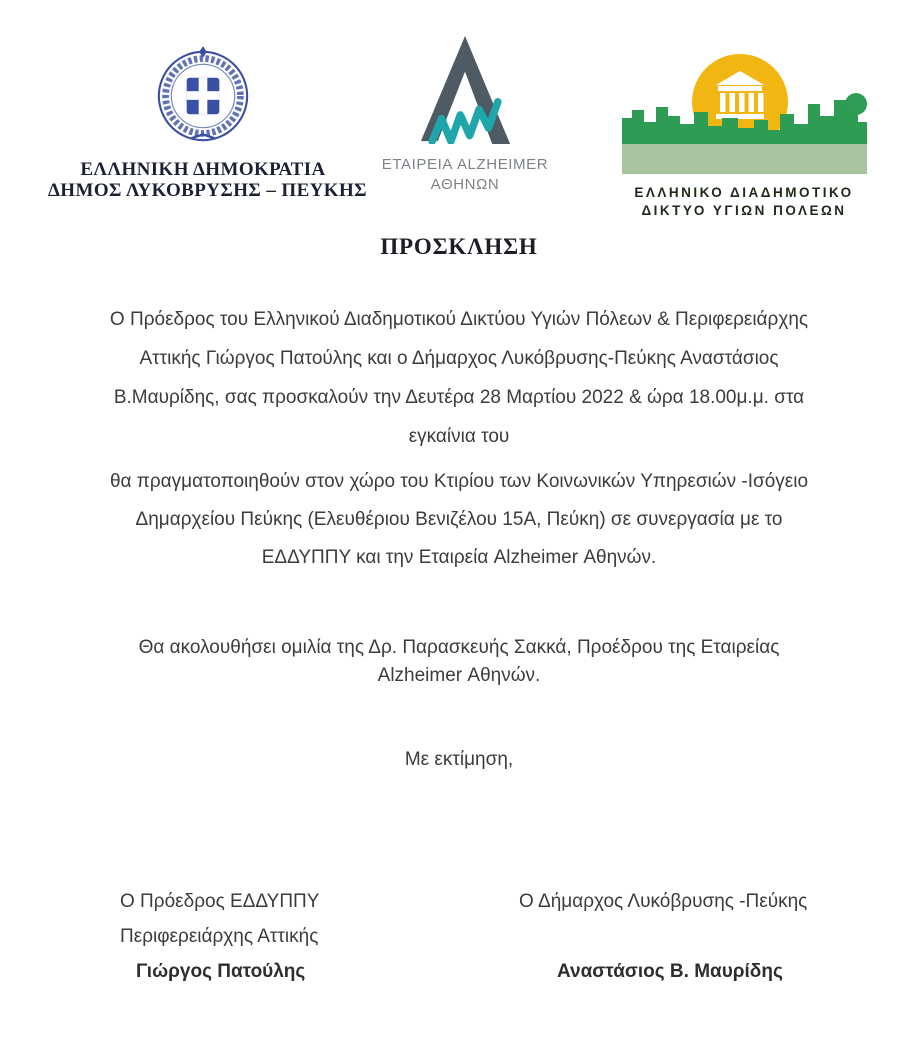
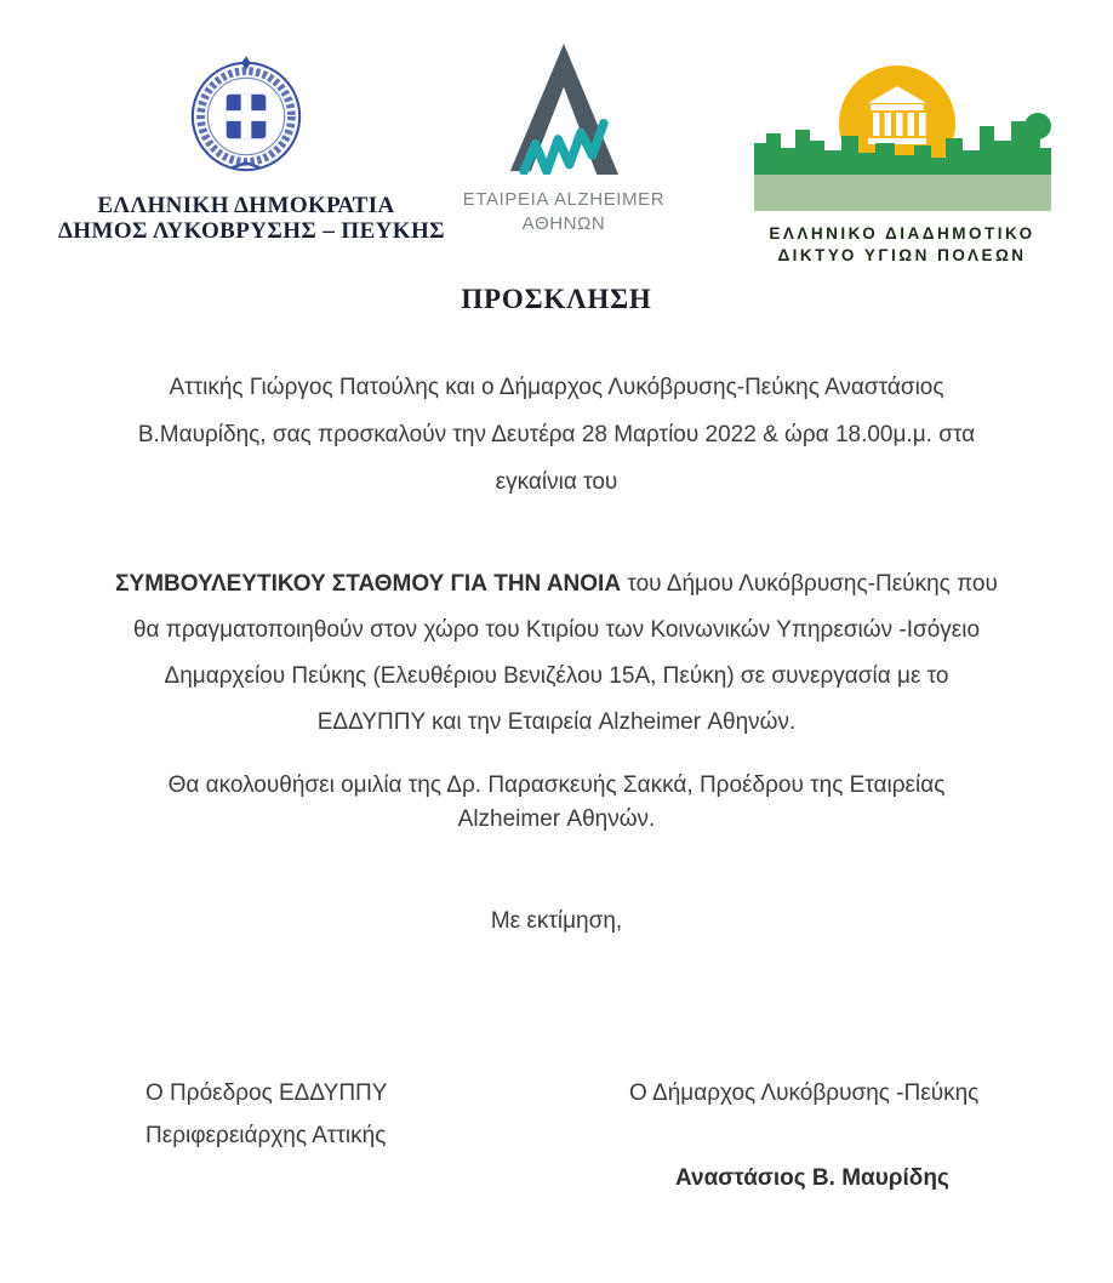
  ΕΛΛΗΝΙΚΗ ΔΗΜΟΚΡΑΤΙΑ
  ΔΗΜΟΣ ΛΥΚΟΒΡΥΣΗΣ – ΠΕΥΚΗΣ
  ΕΤΑΙΡΕΙΑ ALZHEIMER
  ΑΘΗΝΩΝ
  ΕΛΛΗΝΙΚΟ ΔΙΑΔΗΜΟΤΙΚΟ
  ΔΙΚΤΥΟ ΥΓΙΩΝ ΠΟΛΕΩΝ
  ΠΡΟΣΚΛΗΣΗ
- Ο Πρόεδρος του Ελληνικού Διαδημοτικού Δικτύου Υγιών Πόλεων & Περιφερειάρχης
  Αττικής Γιώργος Πατούλης και ο Δήμαρχος Λυκόβρυσης-Πεύκης Αναστάσιος
  Β.Μαυρίδης, σας προσκαλούν την Δευτέρα 28 Μαρτίου 2022 & ώρα 18.00μ.μ. στα
  εγκαίνια του
+ ΣΥΜΒΟΥΛΕΥΤΙΚΟΥ ΣΤΑΘΜΟΥ ΓΙΑ ΤΗΝ ΑΝΟΙΑ του Δήμου Λυκόβρυσης-Πεύκης που
  θα πραγματοποιηθούν στον χώρο του Κτιρίου των Κοινωνικών Υπηρεσιών -Ισόγειο
  Δημαρχείου Πεύκης (Ελευθέριου Βενιζέλου 15Α, Πεύκη) σε συνεργασία με το
  ΕΔΔΥΠΠΥ και την Εταιρεία Alzheimer Αθηνών.
  Θα ακολουθήσει ομιλία της Δρ. Παρασκευής Σακκά, Προέδρου της Εταιρείας
  Alzheimer Αθηνών.
  Με εκτίμηση,
  Ο Πρόεδρος ΕΔΔΥΠΠΥ
  Περιφερειάρχης Αττικής
- Γιώργος Πατούλης
  Ο Δήμαρχος Λυκόβρυσης -Πεύκης
  Αναστάσιος Β. Μαυρίδης
